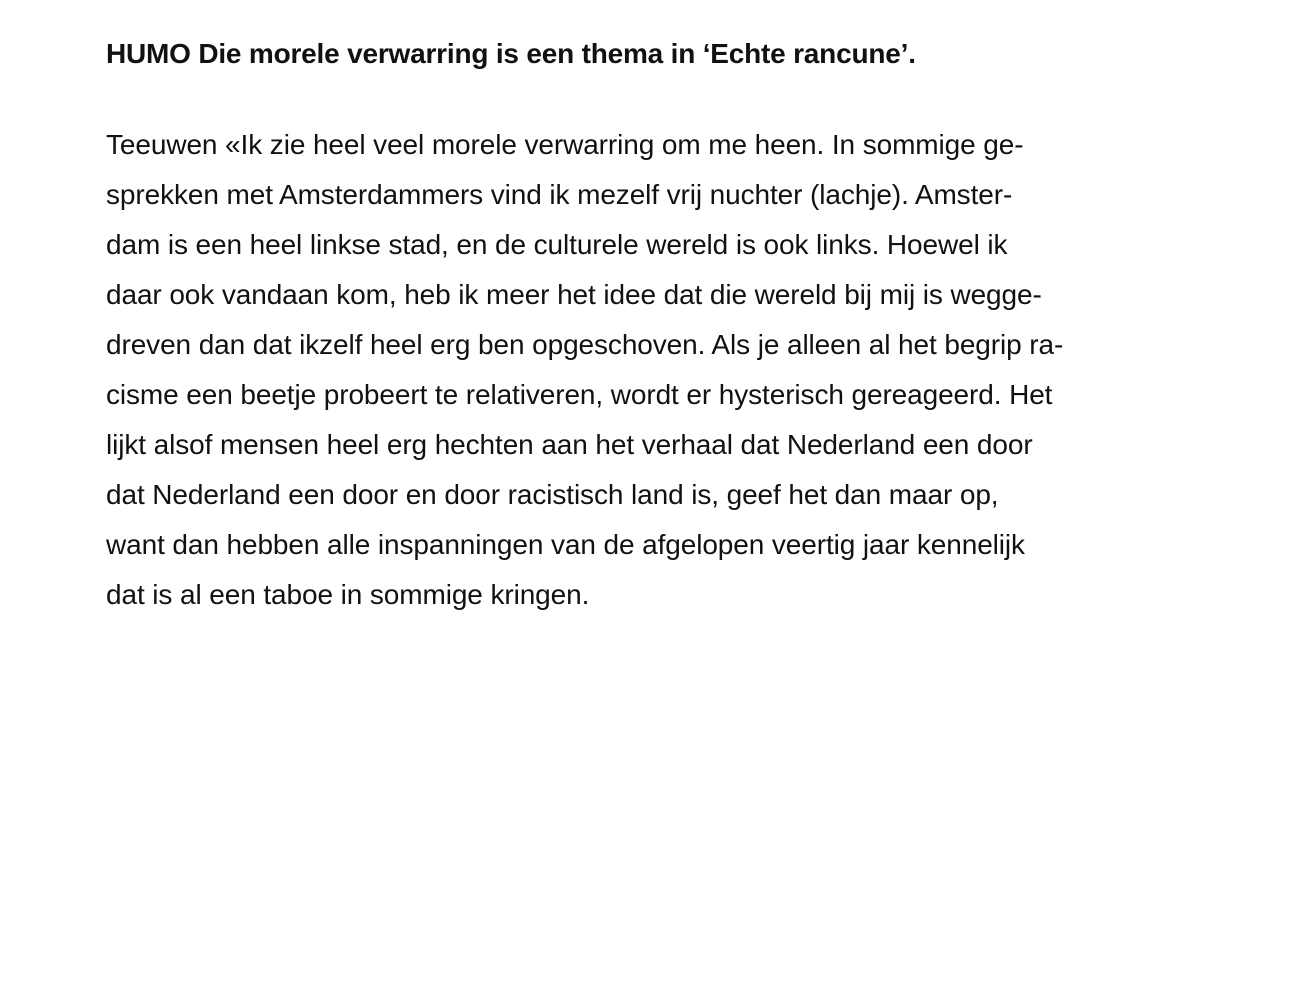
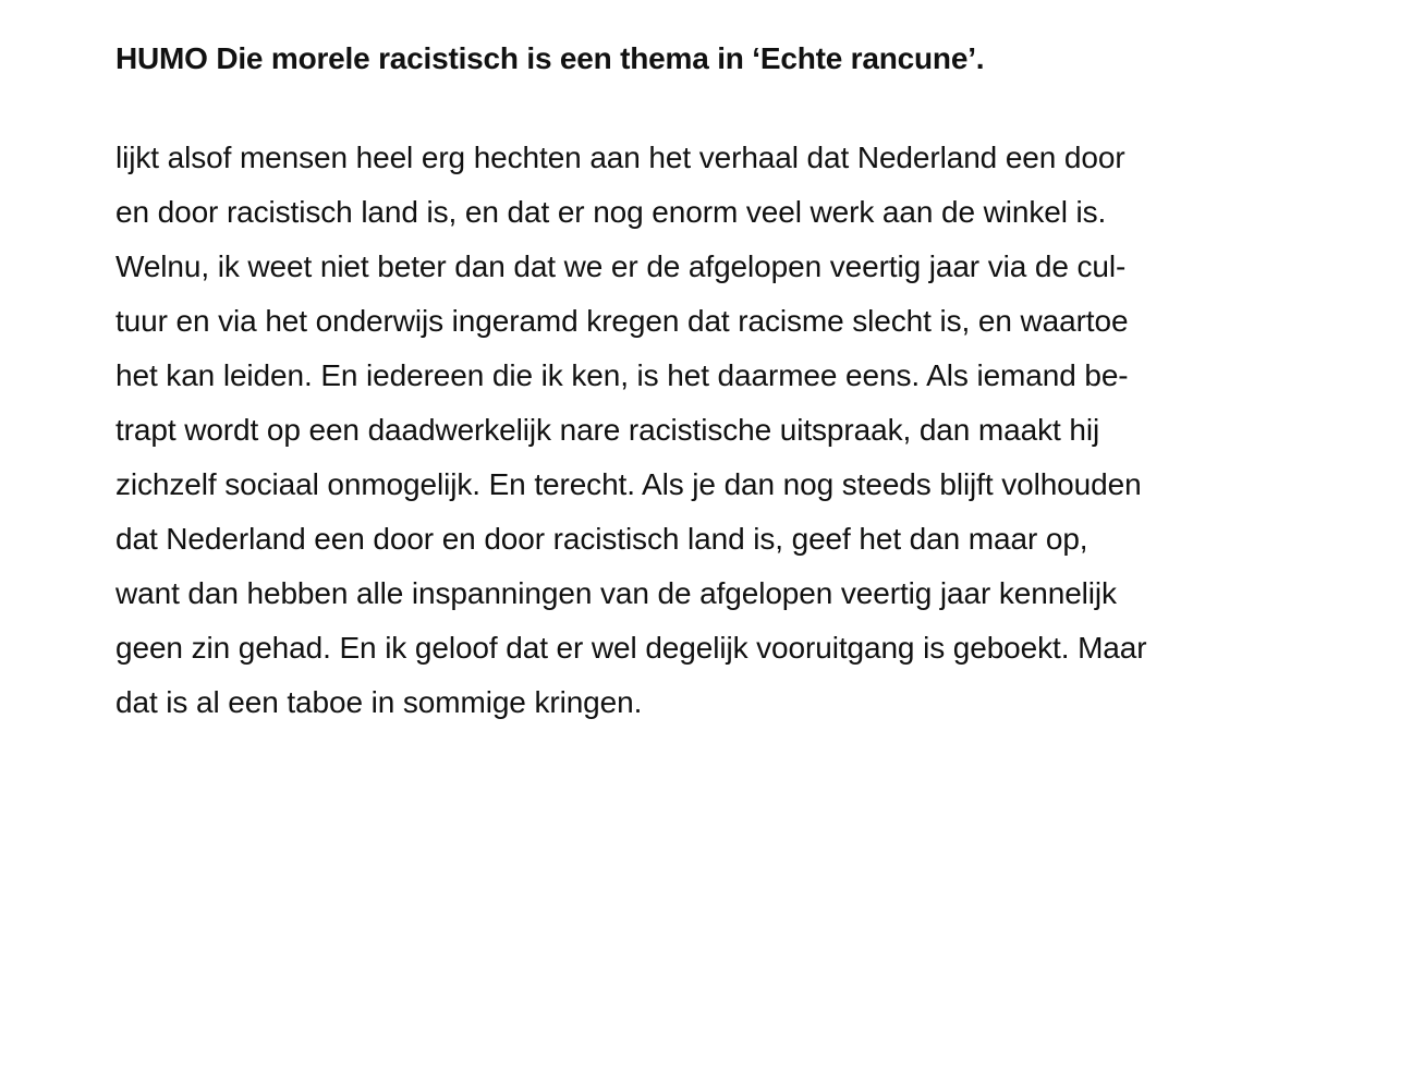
- HUMO Die morele verwarring is een thema in ‘Echte rancune’.
+ HUMO Die morele racistisch is een thema in ‘Echte rancune’.
- Teeuwen «Ik zie heel veel morele verwarring om me heen. In sommige ge-
- sprekken met Amsterdammers vind ik mezelf vrij nuchter (lachje). Amster-
- dam is een heel linkse stad, en de culturele wereld is ook links. Hoewel ik
- daar ook vandaan kom, heb ik meer het idee dat die wereld bij mij is wegge-
- dreven dan dat ikzelf heel erg ben opgeschoven. Als je alleen al het begrip ra-
- cisme een beetje probeert te relativeren, wordt er hysterisch gereageerd. Het
  lijkt alsof mensen heel erg hechten aan het verhaal dat Nederland een door
+ en door racistisch land is, en dat er nog enorm veel werk aan de winkel is.
+ Welnu, ik weet niet beter dan dat we er de afgelopen veertig jaar via de cul-
+ tuur en via het onderwijs ingeramd kregen dat racisme slecht is, en waartoe
+ het kan leiden. En iedereen die ik ken, is het daarmee eens. Als iemand be-
+ trapt wordt op een daadwerkelijk nare racistische uitspraak, dan maakt hij
+ zichzelf sociaal onmogelijk. En terecht. Als je dan nog steeds blijft volhouden
  dat Nederland een door en door racistisch land is, geef het dan maar op,
  want dan hebben alle inspanningen van de afgelopen veertig jaar kennelijk
+ geen zin gehad. En ik geloof dat er wel degelijk vooruitgang is geboekt. Maar
  dat is al een taboe in sommige kringen.
